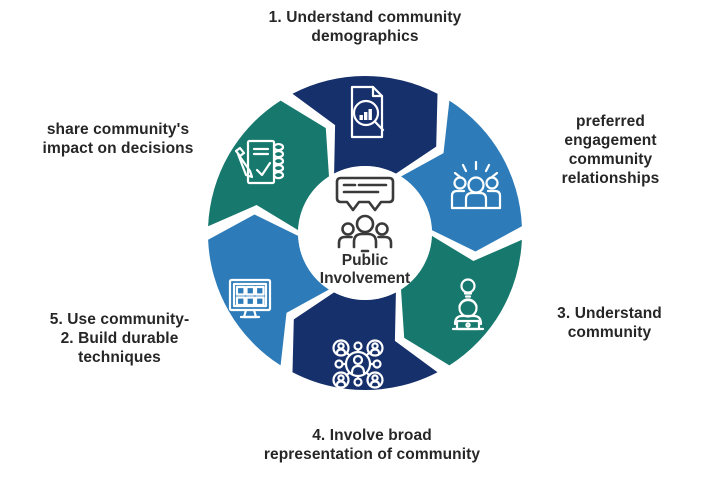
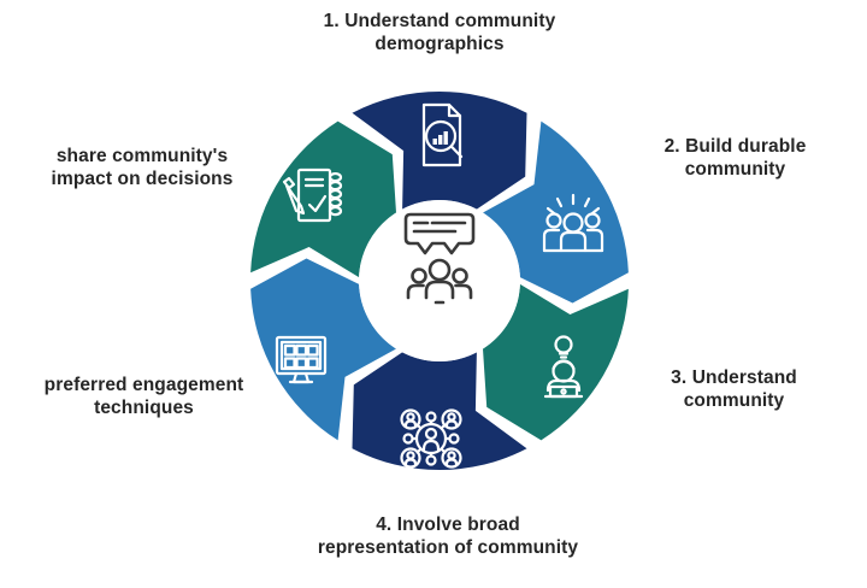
- Public
- Involvement
  1. Understand community
  demographics
- preferred engagement
+ 2. Build durable
  community
- relationships
  3. Understand
  community
  4. Involve broad
  representation of community
- 5. Use community-
- 2. Build durable
+ preferred engagement
  techniques
  share community's
  impact on decisions
